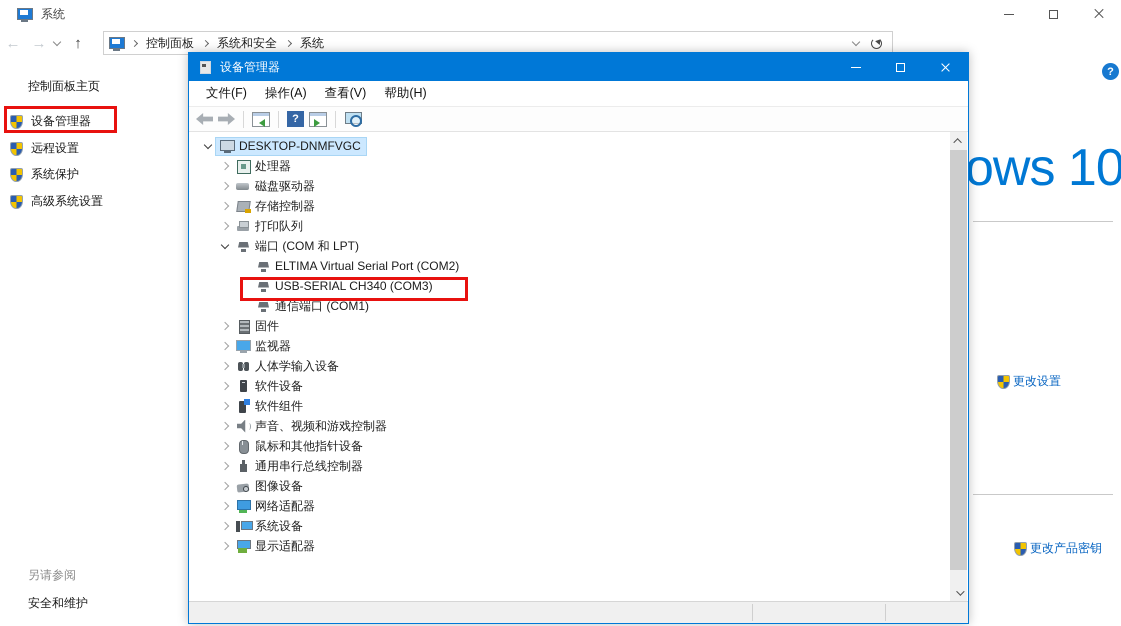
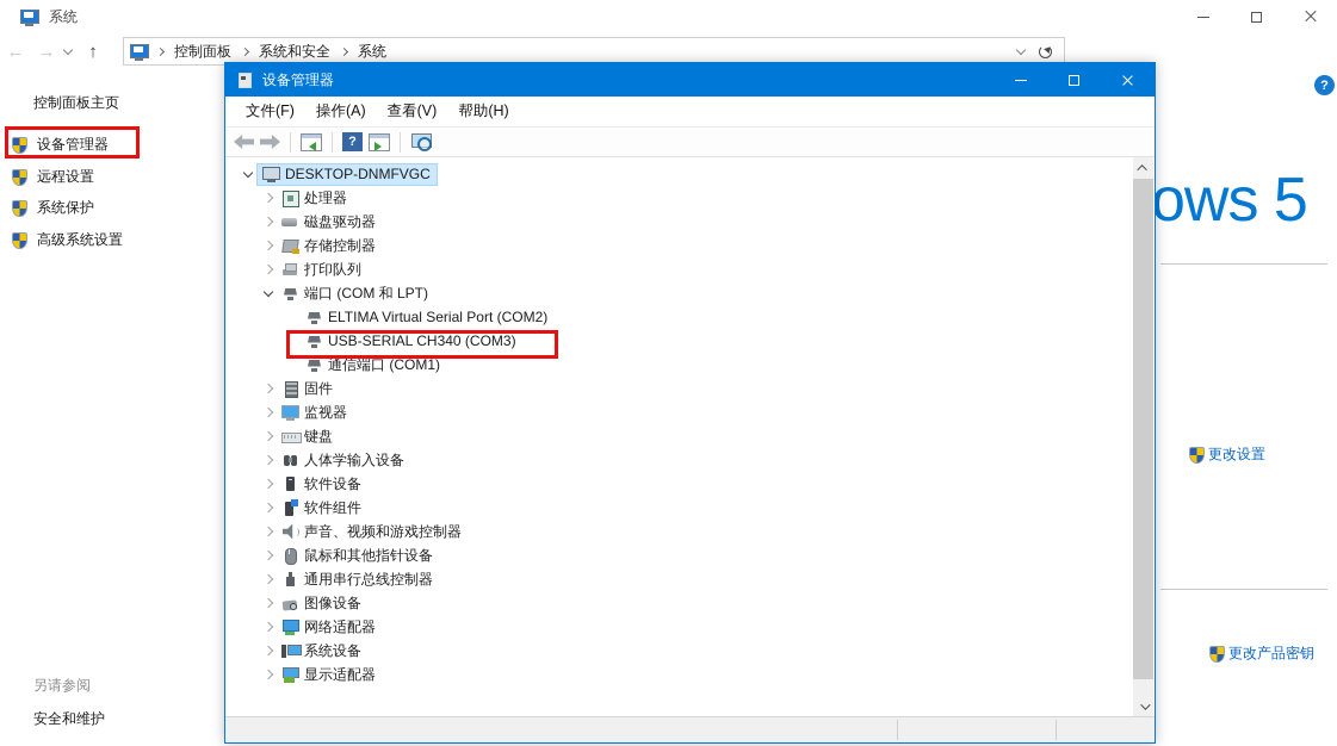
  系统
  ←
  →
  ↑
  控制面板
  系统和安全
  系统
  控制面板主页
  设备管理器
  远程设置
  系统保护
  高级系统设置
  另请参阅
  安全和维护
- ows 10
+ ows 5
  更改设置
  更改产品密钥
  ?
  设备管理器
  文件(F)
  操作(A)
  查看(V)
  帮助(H)
  ?
  DESKTOP-DNMFVGC
  处理器
  磁盘驱动器
  存储控制器
  打印队列
  端口 (COM 和 LPT)
  ELTIMA Virtual Serial Port (COM2)
  USB-SERIAL CH340 (COM3)
  通信端口 (COM1)
  固件
  监视器
+ 键盘
  人体学输入设备
  软件设备
  软件组件
  声音、视频和游戏控制器
  鼠标和其他指针设备
  通用串行总线控制器
  图像设备
  网络适配器
  系统设备
  显示适配器
